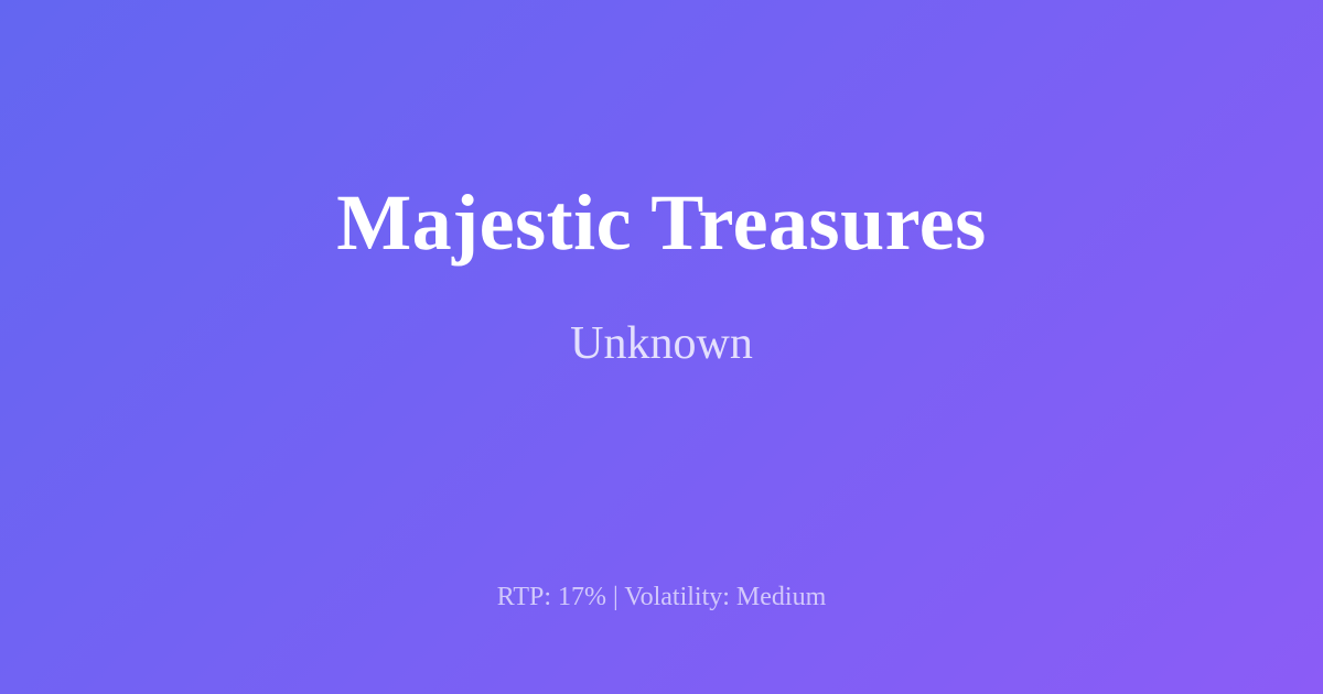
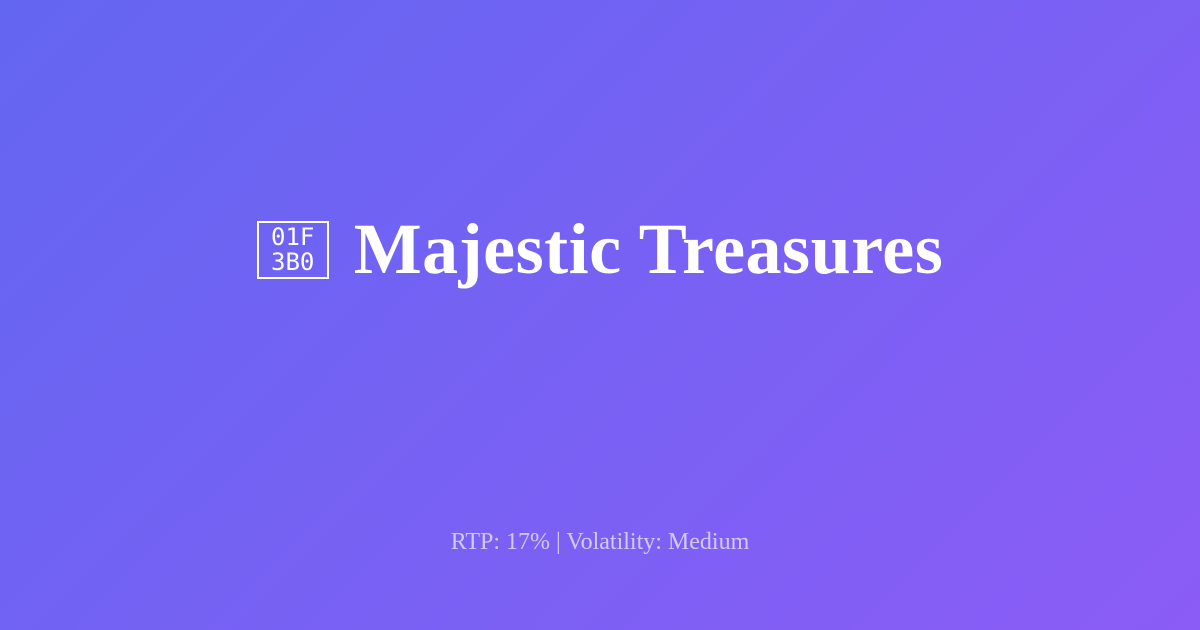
+ 01F
+ 3B0
  Majestic Treasures
- Unknown
  RTP: 17% | Volatility: Medium
